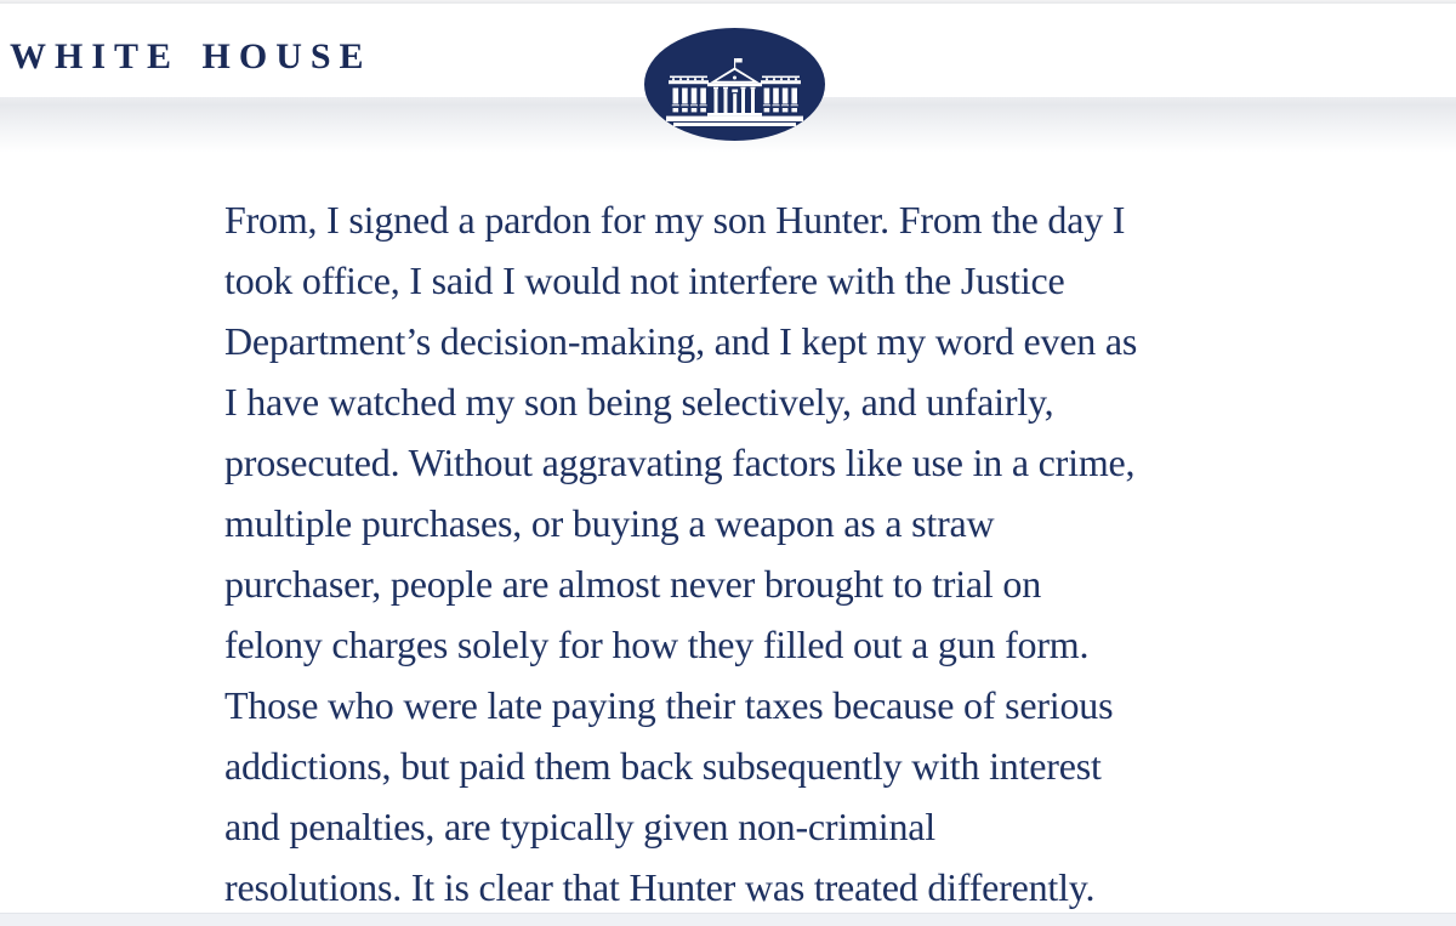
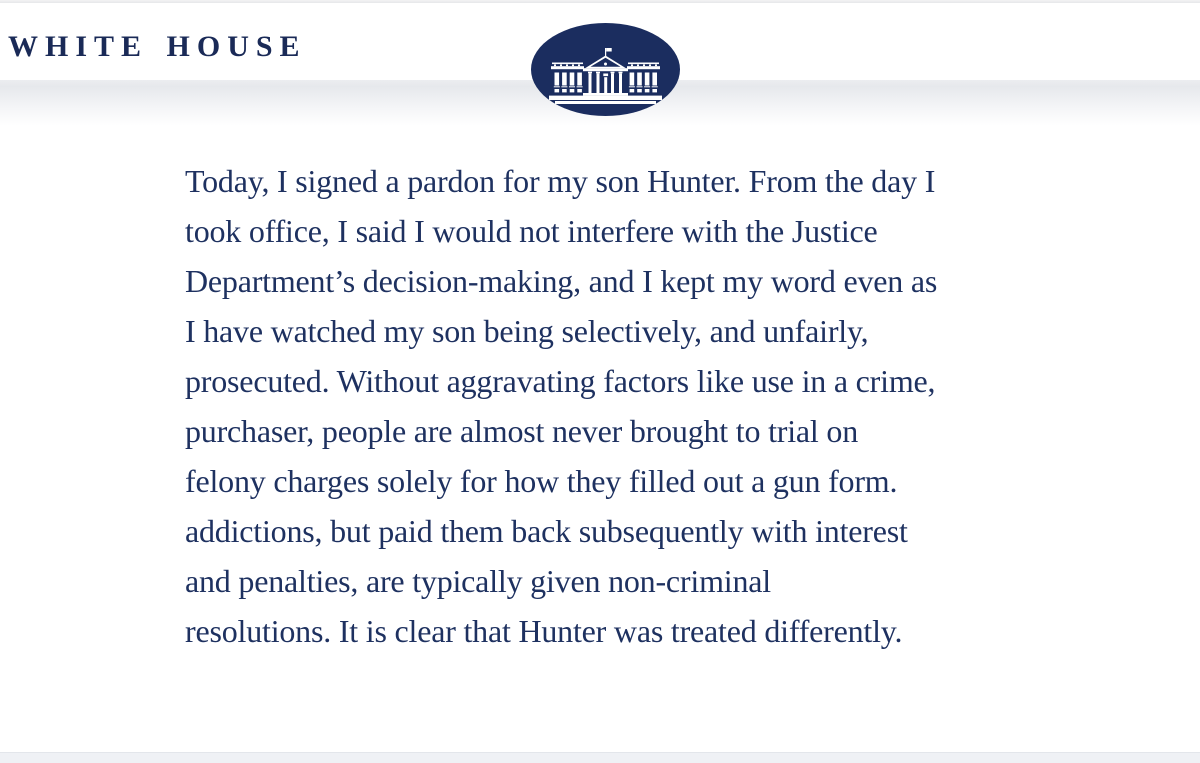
  WHITE HOUSE
- From, I signed a pardon for my son Hunter. From the day I
+ Today, I signed a pardon for my son Hunter. From the day I
  took office, I said I would not interfere with the Justice
  Department’s decision-making, and I kept my word even as
  I have watched my son being selectively, and unfairly,
  prosecuted. Without aggravating factors like use in a crime,
- multiple purchases, or buying a weapon as a straw
  purchaser, people are almost never brought to trial on
  felony charges solely for how they filled out a gun form.
- Those who were late paying their taxes because of serious
  addictions, but paid them back subsequently with interest
  and penalties, are typically given non-criminal
  resolutions. It is clear that Hunter was treated differently.
